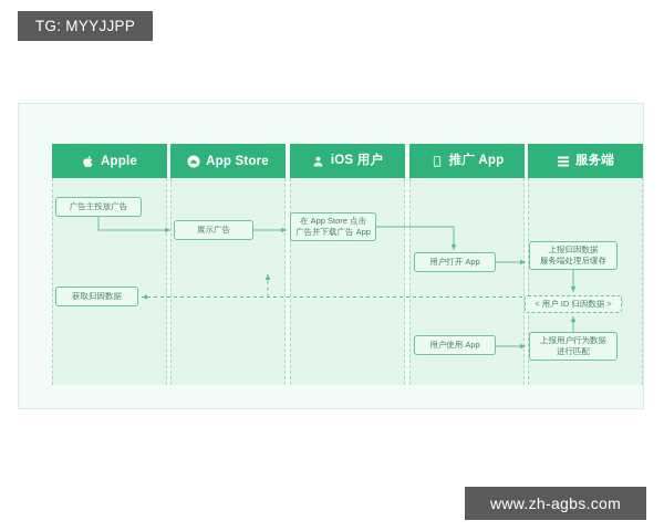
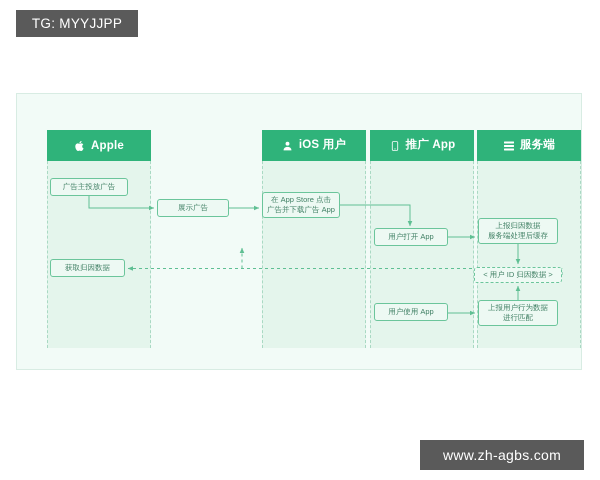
  TG: MYYJJPP
  www.zh-agbs.com
  Apple
- App Store
  iOS 用户
  推广 App
  服务端
  广告主投放广告
  展示广告
  获取归因数据
  在 App Store 点击
  广告并下载广告 App
  用户打开 App
  用户使用 App
  上报归因数据
  服务端处理后缓存
  < 用户 ID 归因数据 >
  上报用户行为数据
  进行匹配
